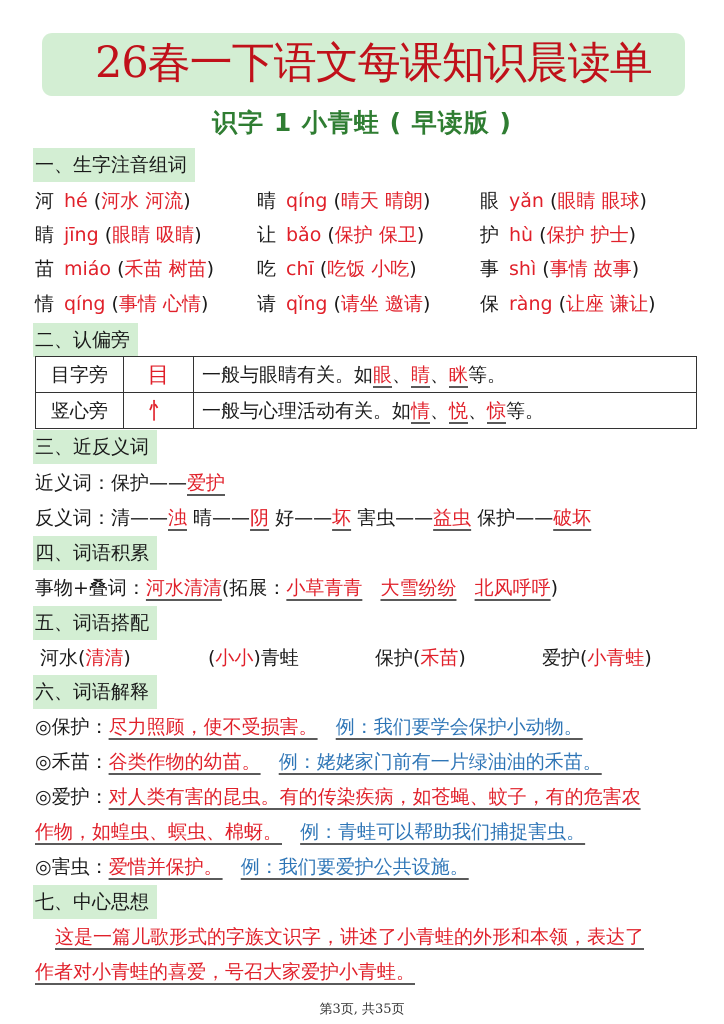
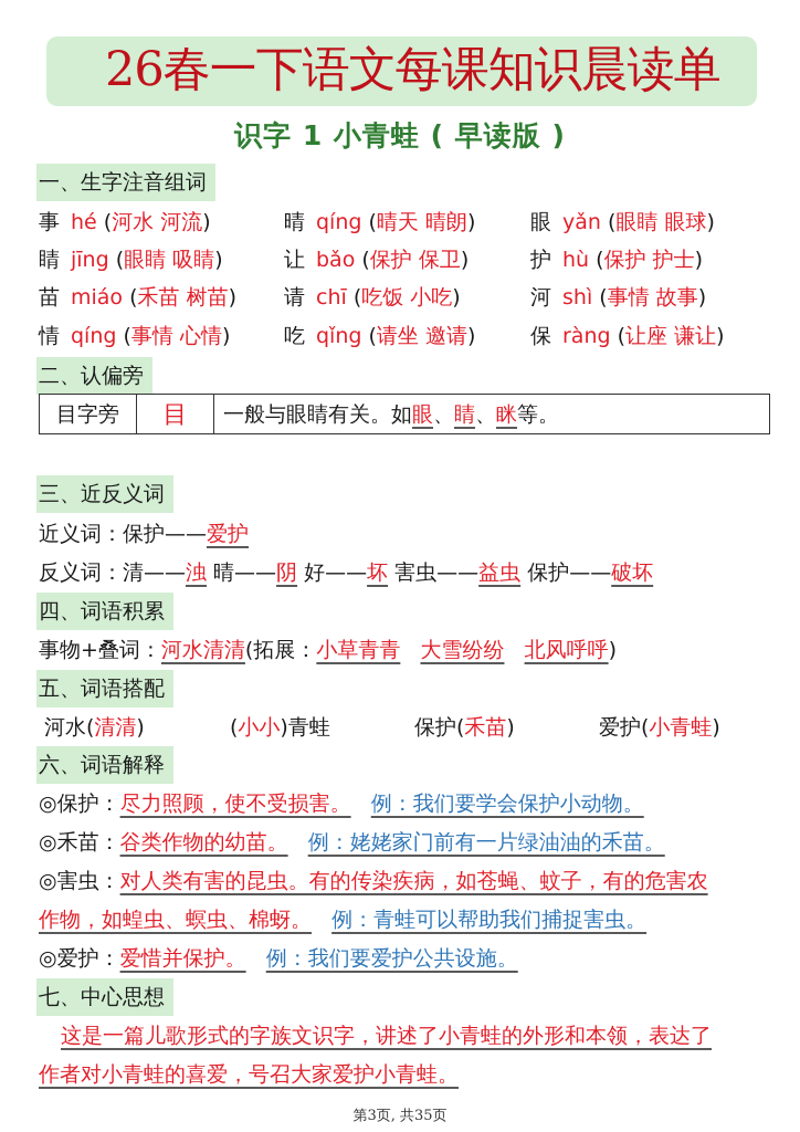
  26春一下语文每课知识晨读单
  识字 1 小青蛙 ( 早读版 )
  一、生字注音组词
- 河 hé (河水 河流)
+ 事 hé (河水 河流)
  晴 qíng (晴天 晴朗)
  眼 yǎn (眼睛 眼球)
  睛 jīng (眼睛 吸睛)
  让 bǎo (保护 保卫)
  护 hù (保护 护士)
  苗 miáo (禾苗 树苗)
- 吃 chī (吃饭 小吃)
+ 请 chī (吃饭 小吃)
- 事 shì (事情 故事)
+ 河 shì (事情 故事)
  情 qíng (事情 心情)
- 请 qǐng (请坐 邀请)
+ 吃 qǐng (请坐 邀请)
  保 ràng (让座 谦让)
  二、认偏旁
  目字旁	目	一般与眼睛有关。如眼、睛、眯等。
- 竖心旁	忄	一般与心理活动有关。如情、悦、惊等。
  三、近反义词
  近义词：保护——爱护
  反义词：清——浊 晴——阴 好——坏 害虫——益虫 保护——破坏
  四、词语积累
  事物+叠词：河水清清(拓展：小草青青 大雪纷纷 北风呼呼)
  五、词语搭配
  河水(清清)
  (小小)青蛙
  保护(禾苗)
  爱护(小青蛙)
  六、词语解释
  ◎保护：尽力照顾，使不受损害。 例：我们要学会保护小动物。
  ◎禾苗：谷类作物的幼苗。 例：姥姥家门前有一片绿油油的禾苗。
- ◎爱护：对人类有害的昆虫。有的传染疾病，如苍蝇、蚊子，有的危害农
+ ◎害虫：对人类有害的昆虫。有的传染疾病，如苍蝇、蚊子，有的危害农
  作物，如蝗虫、螟虫、棉蚜。 例：青蛙可以帮助我们捕捉害虫。
- ◎害虫：爱惜并保护。 例：我们要爱护公共设施。
+ ◎爱护：爱惜并保护。 例：我们要爱护公共设施。
  七、中心思想
  这是一篇儿歌形式的字族文识字，讲述了小青蛙的外形和本领，表达了
  作者对小青蛙的喜爱，号召大家爱护小青蛙。
  第3页, 共35页
